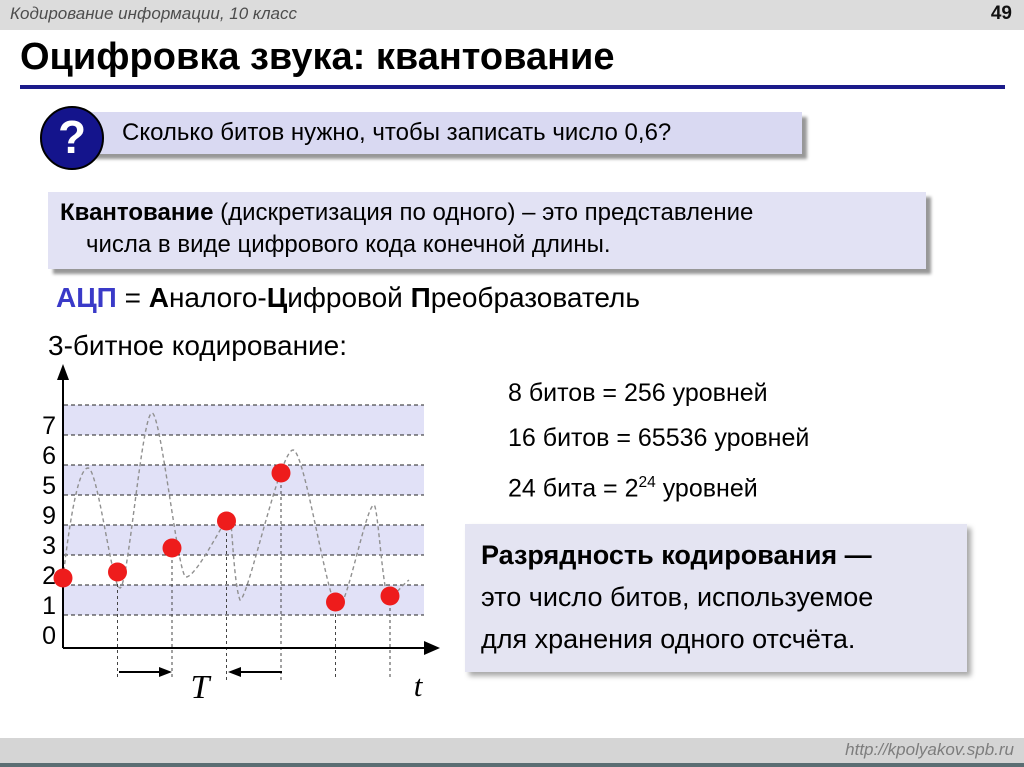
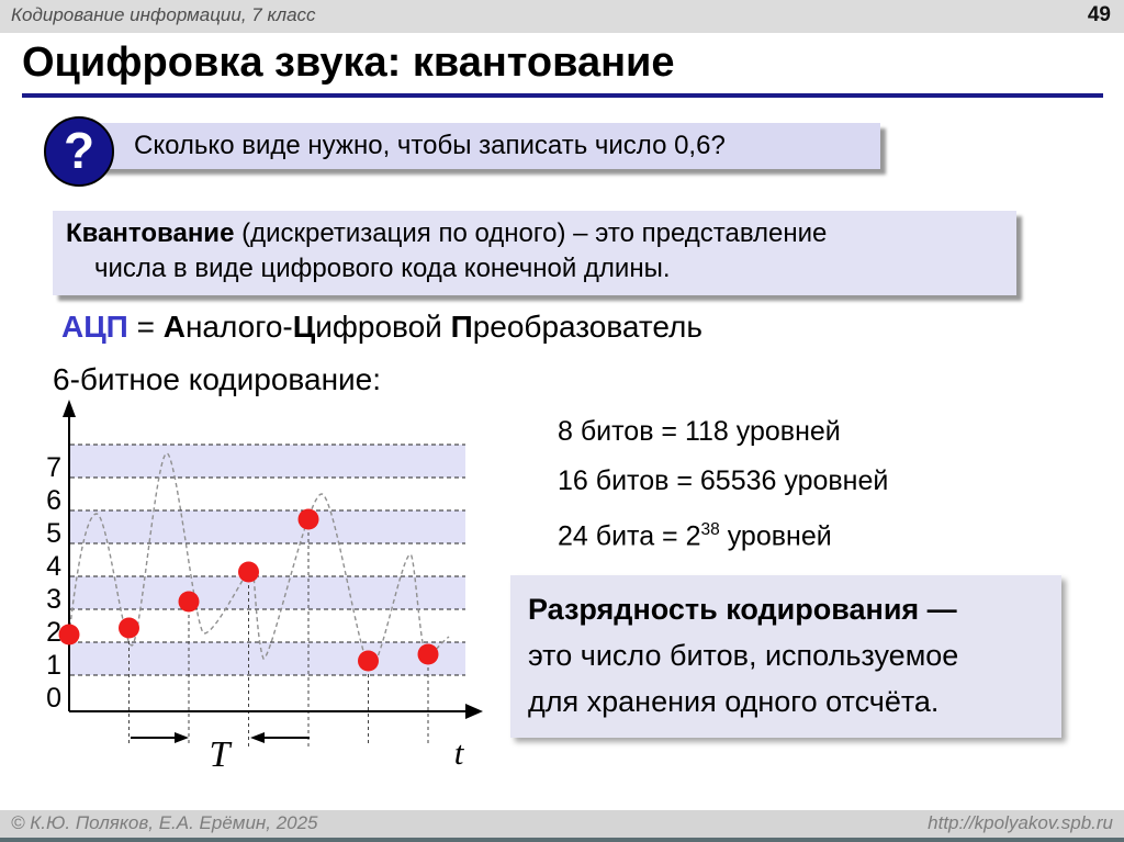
- Кодирование информации, 10 класс
+ Кодирование информации, 7 класс
  49
  Оцифровка звука: квантование
  ?
- Сколько битов нужно, чтобы записать число 0,6?
+ Сколько виде нужно, чтобы записать число 0,6?
  Квантование (дискретизация по одного) – это представление
  числа в виде цифрового кода конечной длины.
  АЦП = Аналого-Цифровой Преобразователь
- 3-битное кодирование:
+ 6-битное кодирование:
  7
  6
  5
- 9
+ 4
  3
  2
  1
  0
  T
  t
- 8 битов = 256 уровней
+ 8 битов = 118 уровней
  16 битов = 65536 уровней
- 24 бита = 224 уровней
+ 24 бита = 238 уровней
  Разрядность кодирования —
  это число битов, используемое
  для хранения одного отсчёта.
+ © К.Ю. Поляков, Е.А. Ерёмин, 2025
  http://kpolyakov.spb.ru
